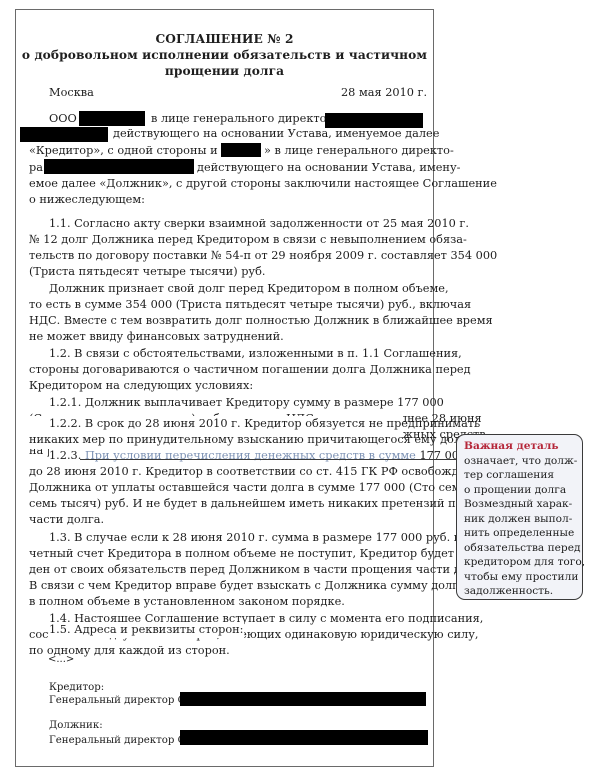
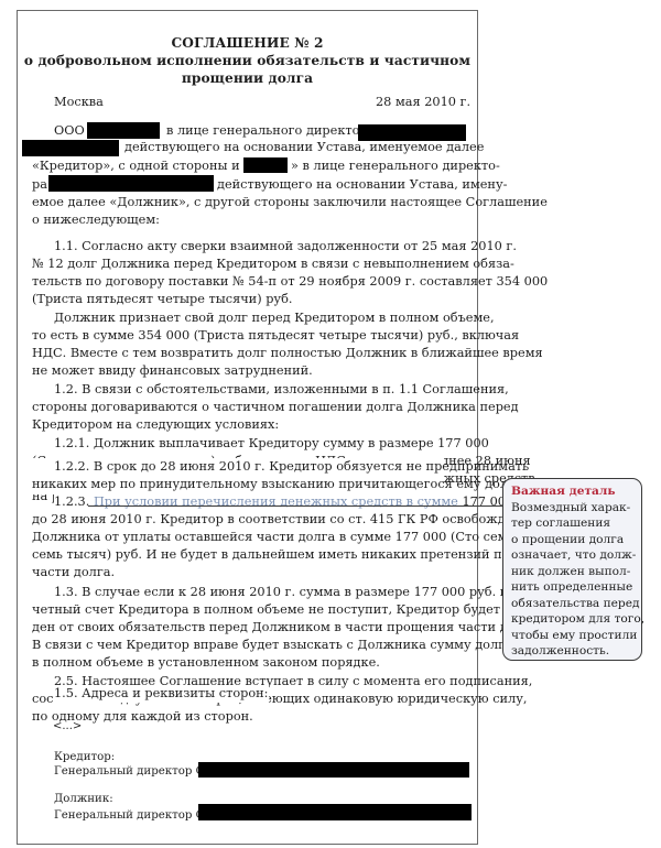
  СОГЛАШЕНИЕ № 2
  о добровольном исполнении обязательств и частичном
  прощении долга
  Москва
  28 мая 2010 г.
  ООО
  в лице генерального директо
  действующего на основании Устава, именуемое далее
  «Кредитор», с одной стороны и
  » в лице генерального директо-
  ра
  действующего на основании Устава, имену-
  емое далее «Должник», с другой стороны заключили настоящее Соглашение
  о нижеследующем:
  1.1. Согласно акту сверки взаимной задолженности от 25 мая 2010 г.
  № 12 долг Должника перед Кредитором в связи с невыполнением обяза-
  тельств по договору поставки № 54-п от 29 ноября 2009 г. составляет 354 000
  (Триста пятьдесят четыре тысячи) руб.
  Должник признает свой долг перед Кредитором в полном объеме,
  то есть в сумме 354 000 (Триста пятьдесят четыре тысячи) руб., включая
  НДС. Вместе с тем возвратить долг полностью Должник в ближайшее время
  не может ввиду финансовых затруднений.
  1.2. В связи с обстоятельствами, изложенными в п. 1.1 Соглашения,
  стороны договариваются о частичном погашении долга Должника перед
  Кредитором на следующих условиях:
  1.2.1. Должник выплачивает Кредитору сумму в размере 177 000
  1.2.2. В срок до 28 июня 2010 г. Кредитор обязуется не предпринимать
  никаких мер по принудительному взысканию причитающегося ему до
  1.2.3. При условии перечисления денежных средств в сумме 177 0
  до 28 июня 2010 г. Кредитор в соответствии со ст. 415 ГК РФ освобож
  Должника от уплаты оставшейся части долга в сумме 177 000 (Сто се
  семь тысяч) руб. И не будет в дальнейшем иметь никаких претензий п
  части долга.
  1.3. В случае если к 28 июня 2010 г. сумма в размере 177 000 руб.
  четный счет Кредитора в полном объеме не поступит, Кредитор будет
  ден от своих обязательств перед Должником в части прощения части
  В связи с чем Кредитор вправе будет взыскать с Должника сумму дол
  в полном объеме в установленном законом порядке.
- 1.4. Настоящее Соглашение вступает в силу с момента его подписания,
+ 2.5. Настоящее Соглашение вступает в силу с момента его подписания,
  по одному для каждой из сторон.
  1.5. Адреса и реквизиты сторон:
  <...>
  Кредитор:
  Генеральный директор
  Должник:
  Генеральный директор
  Важная деталь
- означает, что долж-
+ Возмездный харак-
  тер соглашения
  о прощении долга
- Возмездный харак-
+ означает, что долж-
  ник должен выпол-
  нить определенные
  обязательства перед
  кредитором для того,
  чтобы ему простили
  задолженность.
